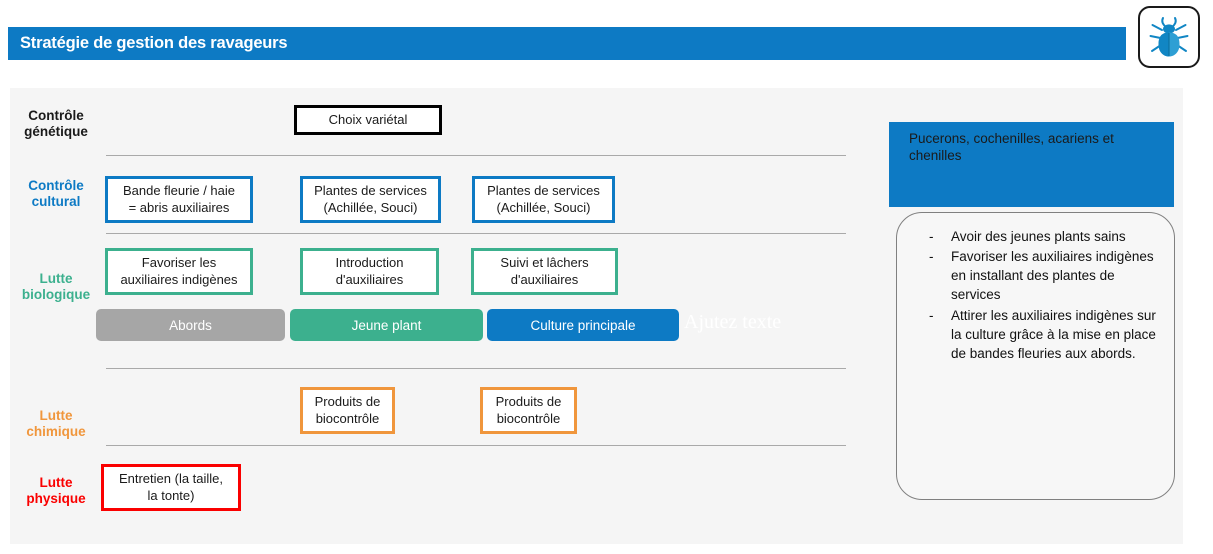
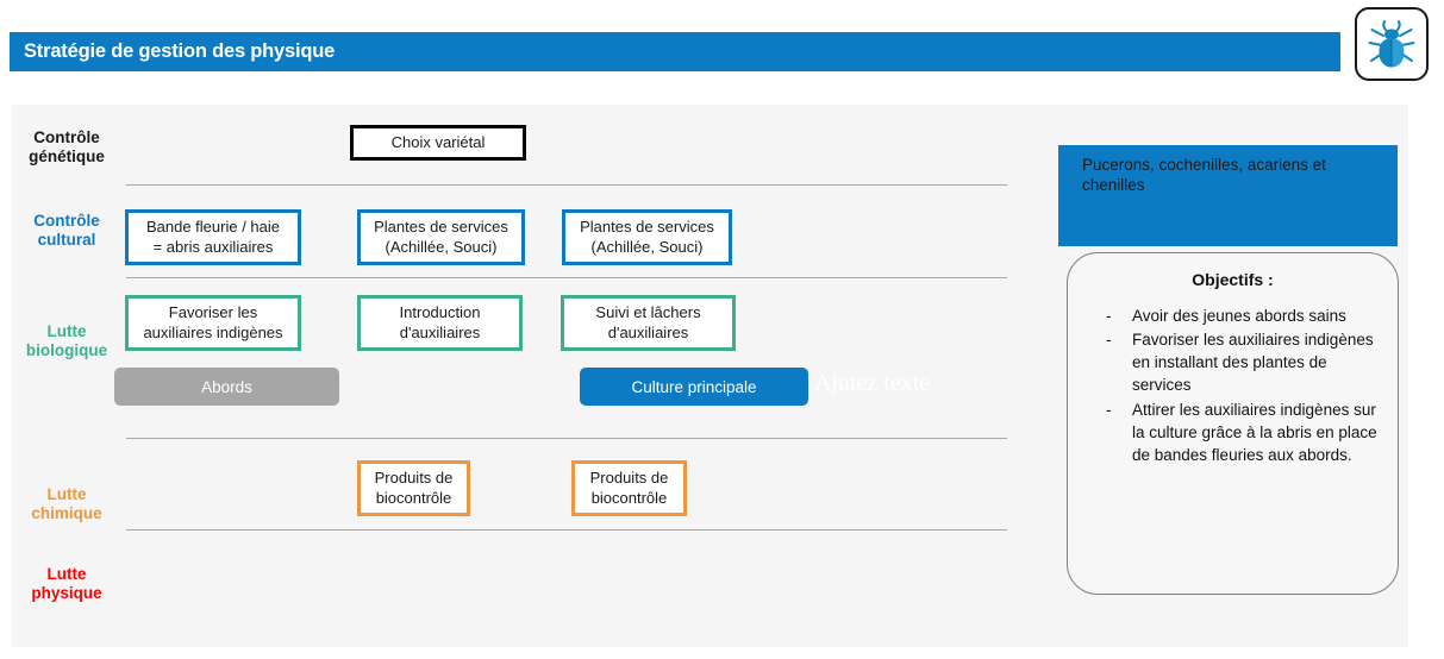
- Stratégie de gestion des ravageurs
+ Stratégie de gestion des physique
  Contrôle
  génétique
  Contrôle
  cultural
  Lutte
  biologique
  Lutte
  chimique
  Lutte
  physique
  Choix variétal
  Bande fleurie / haie
  = abris auxiliaires
  Plantes de services
  (Achillée, Souci)
  Plantes de services
  (Achillée, Souci)
  Favoriser les
  auxiliaires indigènes
  Introduction
  d'auxiliaires
  Suivi et lâchers
  d'auxiliaires
  Produits de
  biocontrôle
  Produits de
  biocontrôle
- Entretien (la taille,
- la tonte)
  Abords
- Jeune plant
  Culture principale
  Pucerons, cochenilles, acariens et chenilles
+ Objectifs :
  -
- Avoir des jeunes plants sains
+ Avoir des jeunes abords sains
  -
  Favoriser les auxiliaires indigènes en installant des plantes de services
  -
- Attirer les auxiliaires indigènes sur la culture grâce à la mise en place de bandes fleuries aux abords.
+ Attirer les auxiliaires indigènes sur la culture grâce à la abris en place de bandes fleuries aux abords.
